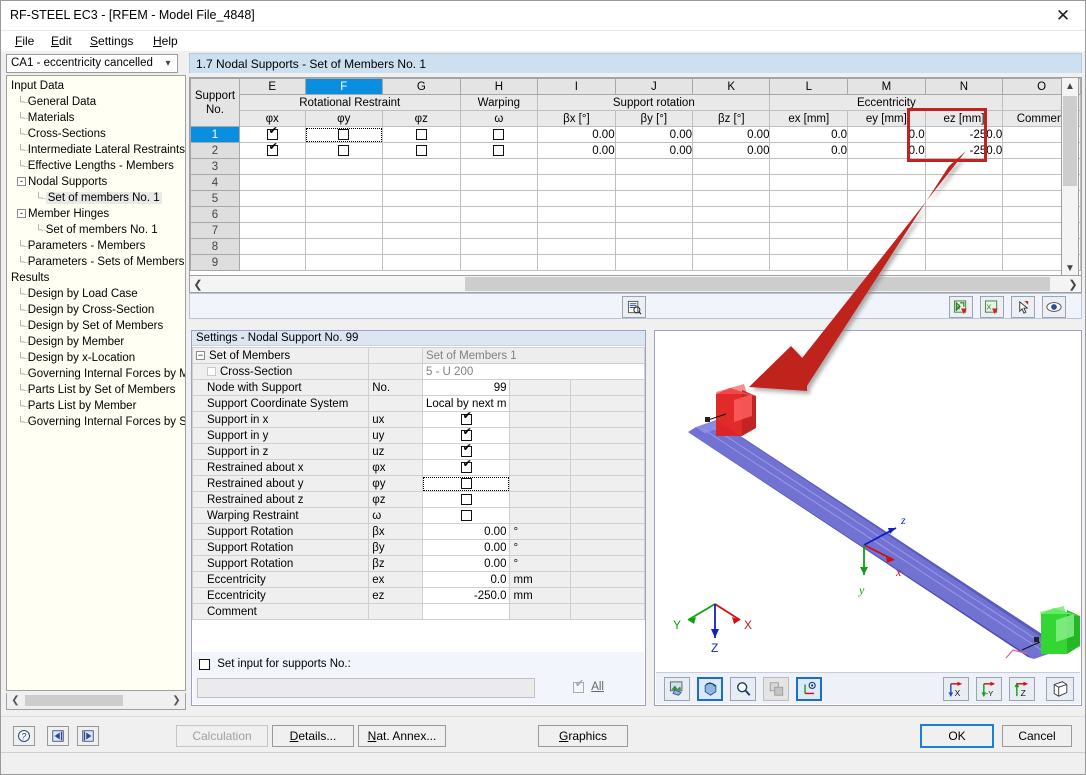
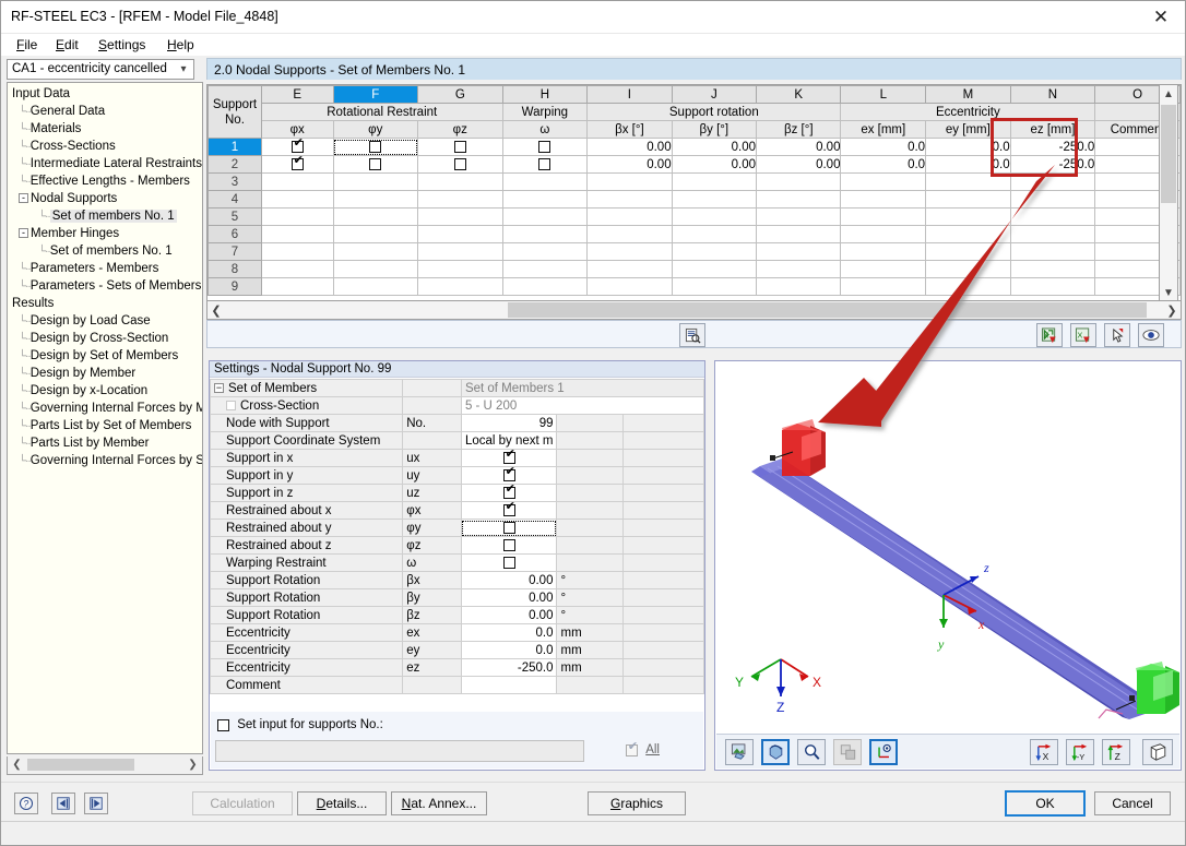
  RF-STEEL EC3 - [RFEM - Model File_4848]
  ✕
  File
  Edit
  Settings
  Help
  CA1 - eccentricity cancelled
  ▾
  Input Data
  └··General Data
  └··Materials
  └··Cross-Sections
  └··Intermediate Lateral Restraints
  └··Effective Lengths - Members
  - Nodal Supports
  └·· Set of members No. 1
  - Member Hinges
  └··Set of members No. 1
  └··Parameters - Members
  └··Parameters - Sets of Members
  Results
  └··Design by Load Case
  └··Design by Cross-Section
  └··Design by Set of Members
  └··Design by Member
  └··Design by x-Location
  └··Governing Internal Forces by M
  └··Parts List by Set of Members
  └··Parts List by Member
  └··Governing Internal Forces by S
  ❮
  ❯
- 1.7 Nodal Supports - Set of Members No. 1
+ 2.0 Nodal Supports - Set of Members No. 1
  SupportNo.	E	F	G	H	I	J	K	L	M	N	O
  Rotational Restraint	Warping	Support rotation	Eccentricity
  φx	φy	φz	ω	βx [°]	βy [°]	βz [°]	ex [mm]	ey [mm]	ez [mm]	Comme
  1					0.00	0.00	0.00	0.0	0.0	-250.0
  2					0.00	0.00	0.00	0.0	0.0	-250.0
  3
  4
  5
  6
  7
  8
  9
  ▲
  ▼
  ❮
  ❯
  X
  X
  Settings - Nodal Support No. 99
  − Set of Members		Set of Members 1
  Cross-Section		5 - U 200
  Node with Support	No.	99
  Support Coordinate System		Local by next m
  Support in x	ux
  Support in y	uy
  Support in z	uz
  Restrained about x	φx
  Restrained about y	φy
  Restrained about z	φz
  Warping Restraint	ω
  Support Rotation	βx	0.00	°
  Support Rotation	βy	0.00	°
  Support Rotation	βz	0.00	°
  Eccentricity	ex	0.0	mm
+ Eccentricity	ey	0.0	mm
  Eccentricity	ez	-250.0	mm
  Comment
  Set input for supports No.:
  All
  x
  y
  z
  X
  Y
  Z
  X
  -Y
  Z
  ?
  Calculation
  Details...
  Nat. Annex...
  Graphics
  OK
  Cancel
